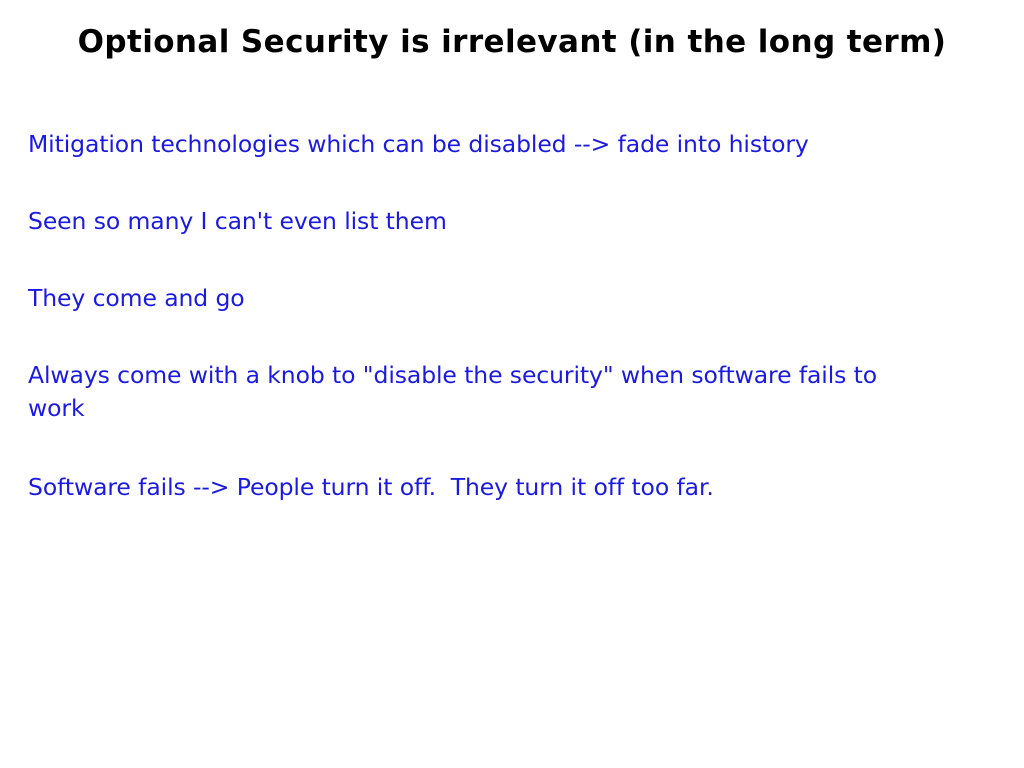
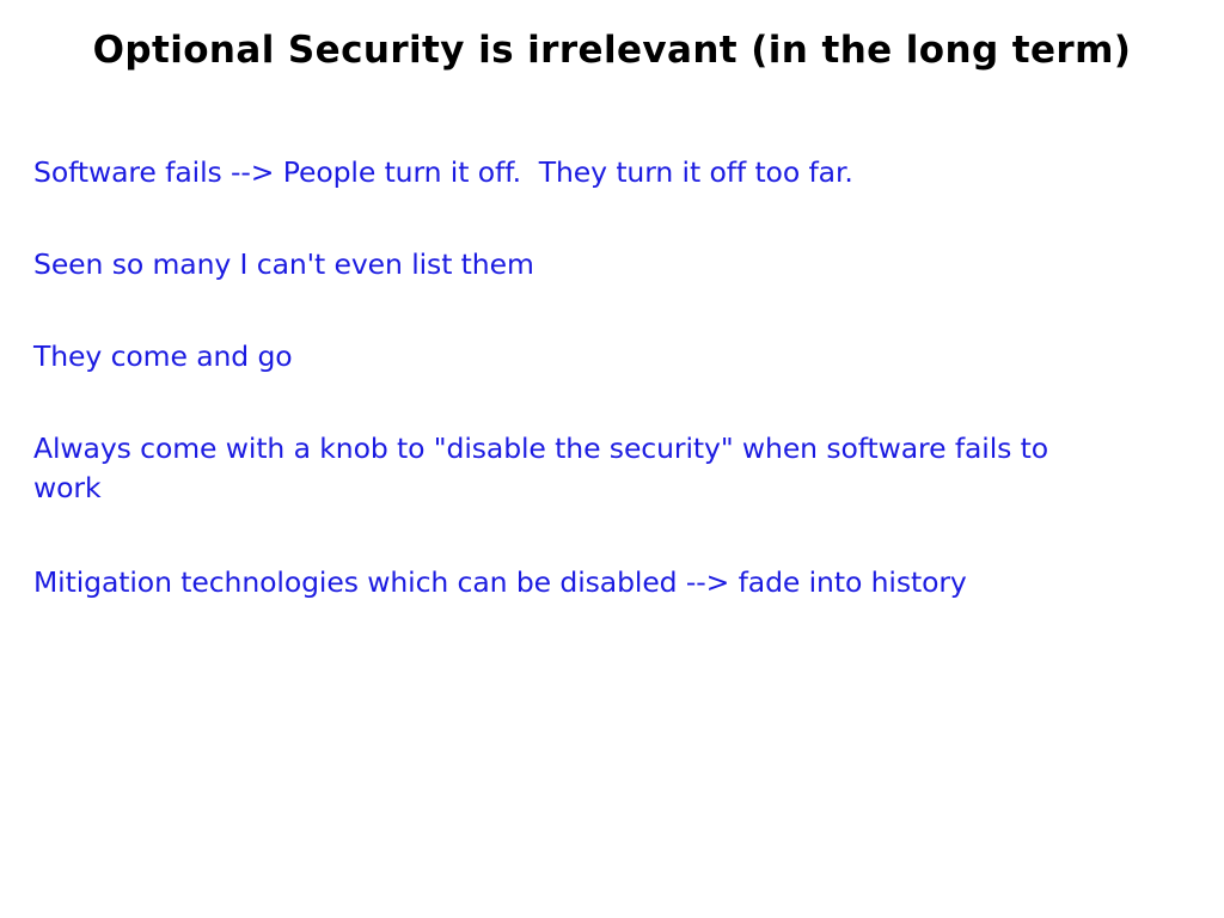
  Optional Security is irrelevant (in the long term)
- Mitigation technologies which can be disabled --> fade into history
+ Software fails --> People turn it off. They turn it off too far.
  Seen so many I can't even list them
  They come and go
  Always come with a knob to "disable the security" when software fails to work
- Software fails --> People turn it off. They turn it off too far.
+ Mitigation technologies which can be disabled --> fade into history
